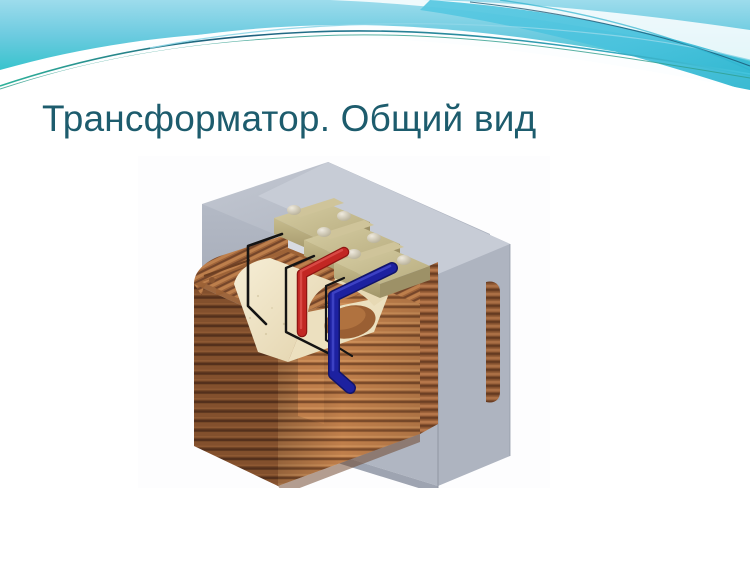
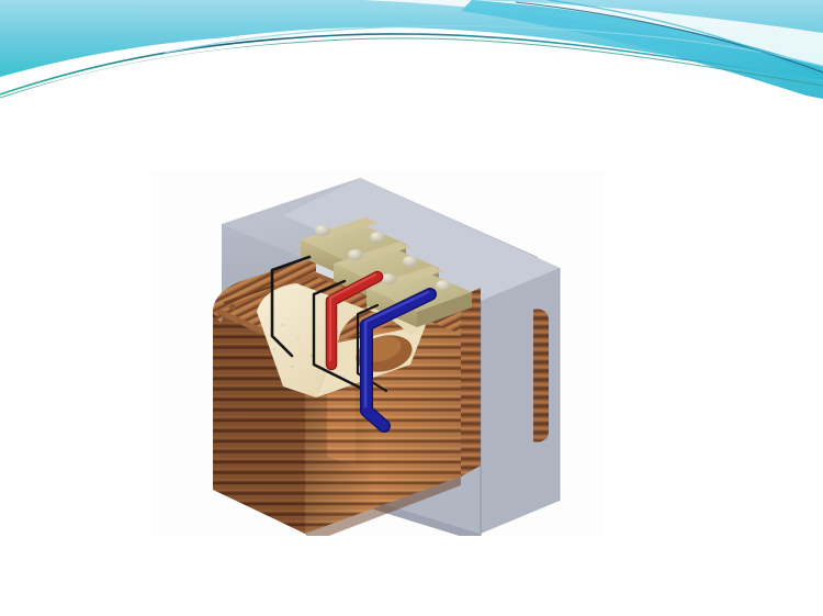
- Трансформатор. Общий вид
